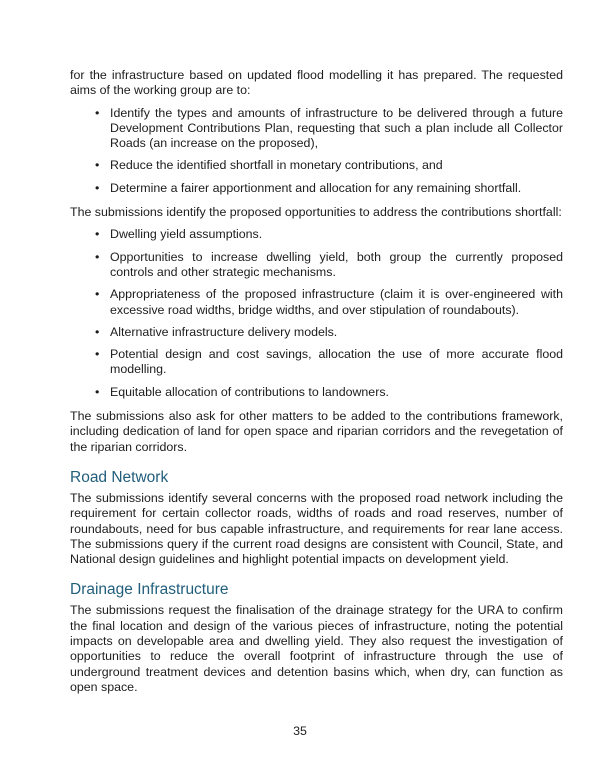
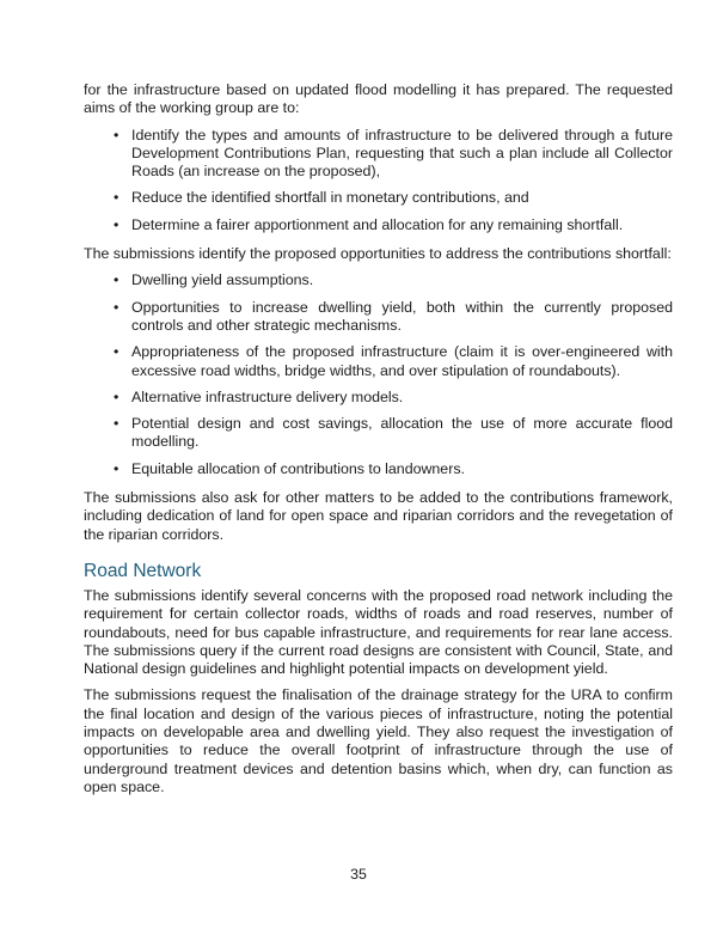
  for the infrastructure based on updated flood modelling it has prepared. The requested aims of the working group are to:
  Identify the types and amounts of infrastructure to be delivered through a future Development Contributions Plan, requesting that such a plan include all Collector Roads (an increase on the proposed),
  Reduce the identified shortfall in monetary contributions, and
  Determine a fairer apportionment and allocation for any remaining shortfall.
  The submissions identify the proposed opportunities to address the contributions shortfall:
  Dwelling yield assumptions.
- Opportunities to increase dwelling yield, both group the currently proposed controls and other strategic mechanisms.
+ Opportunities to increase dwelling yield, both within the currently proposed controls and other strategic mechanisms.
  Appropriateness of the proposed infrastructure (claim it is over-engineered with excessive road widths, bridge widths, and over stipulation of roundabouts).
  Alternative infrastructure delivery models.
  Potential design and cost savings, allocation the use of more accurate flood modelling.
  Equitable allocation of contributions to landowners.
  The submissions also ask for other matters to be added to the contributions framework, including dedication of land for open space and riparian corridors and the revegetation of the riparian corridors.
  Road Network
  The submissions identify several concerns with the proposed road network including the requirement for certain collector roads, widths of roads and road reserves, number of roundabouts, need for bus capable infrastructure, and requirements for rear lane access. The submissions query if the current road designs are consistent with Council, State, and National design guidelines and highlight potential impacts on development yield.
- Drainage Infrastructure
  The submissions request the finalisation of the drainage strategy for the URA to confirm the final location and design of the various pieces of infrastructure, noting the potential impacts on developable area and dwelling yield. They also request the investigation of opportunities to reduce the overall footprint of infrastructure through the use of underground treatment devices and detention basins which, when dry, can function as open space.
  35
